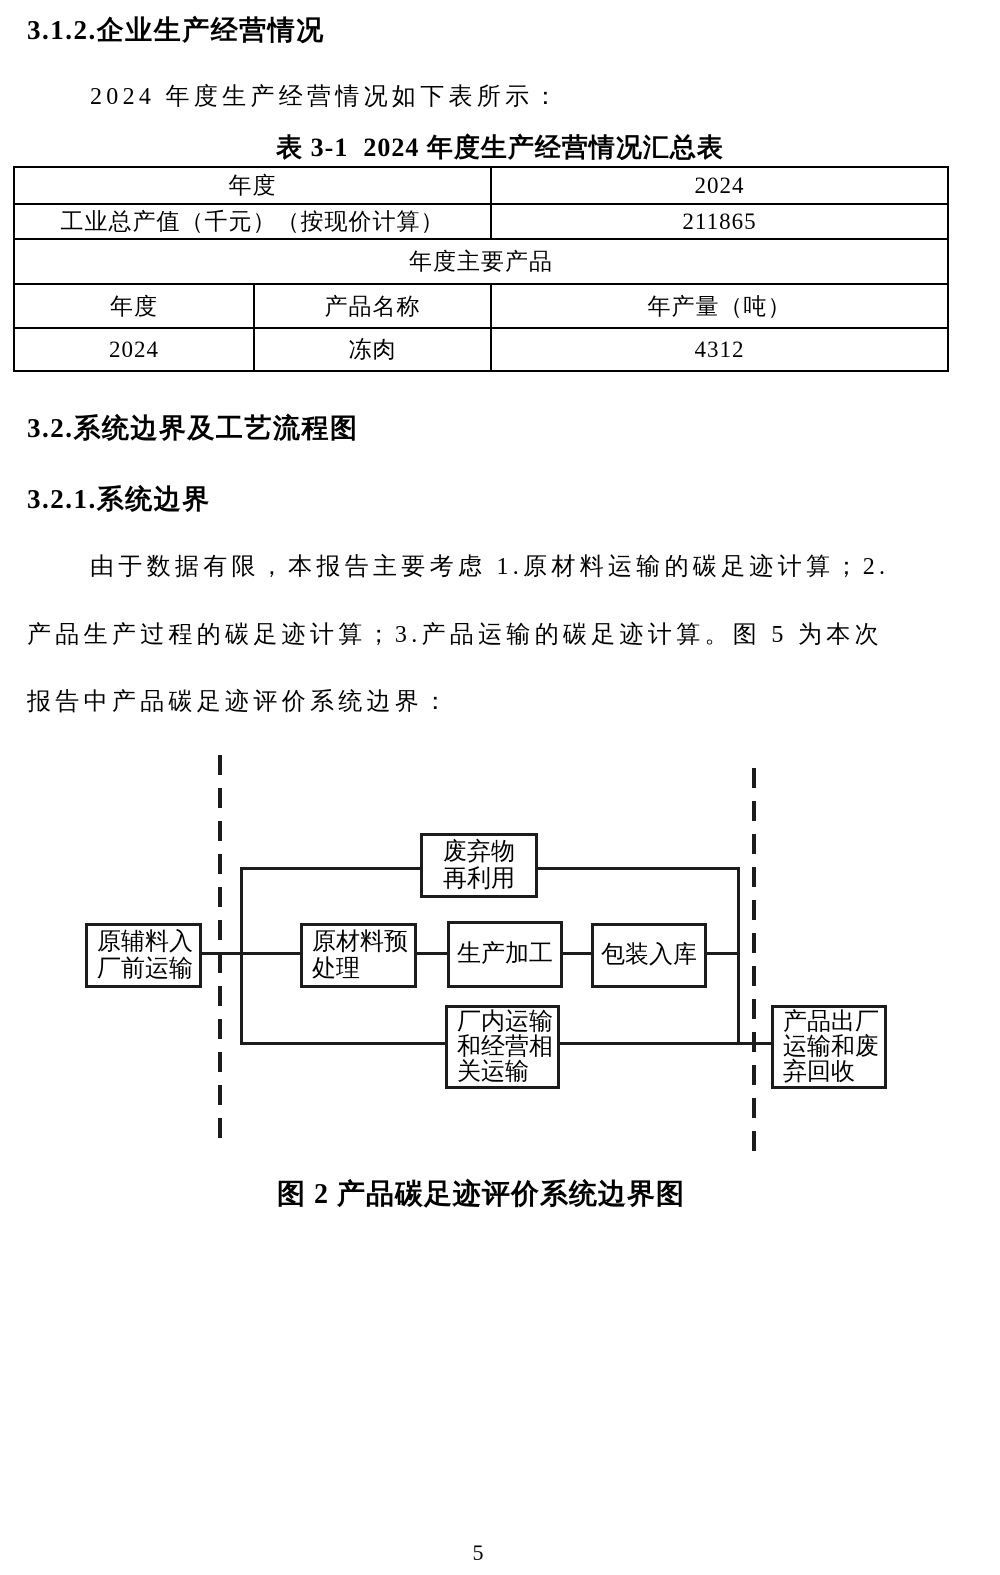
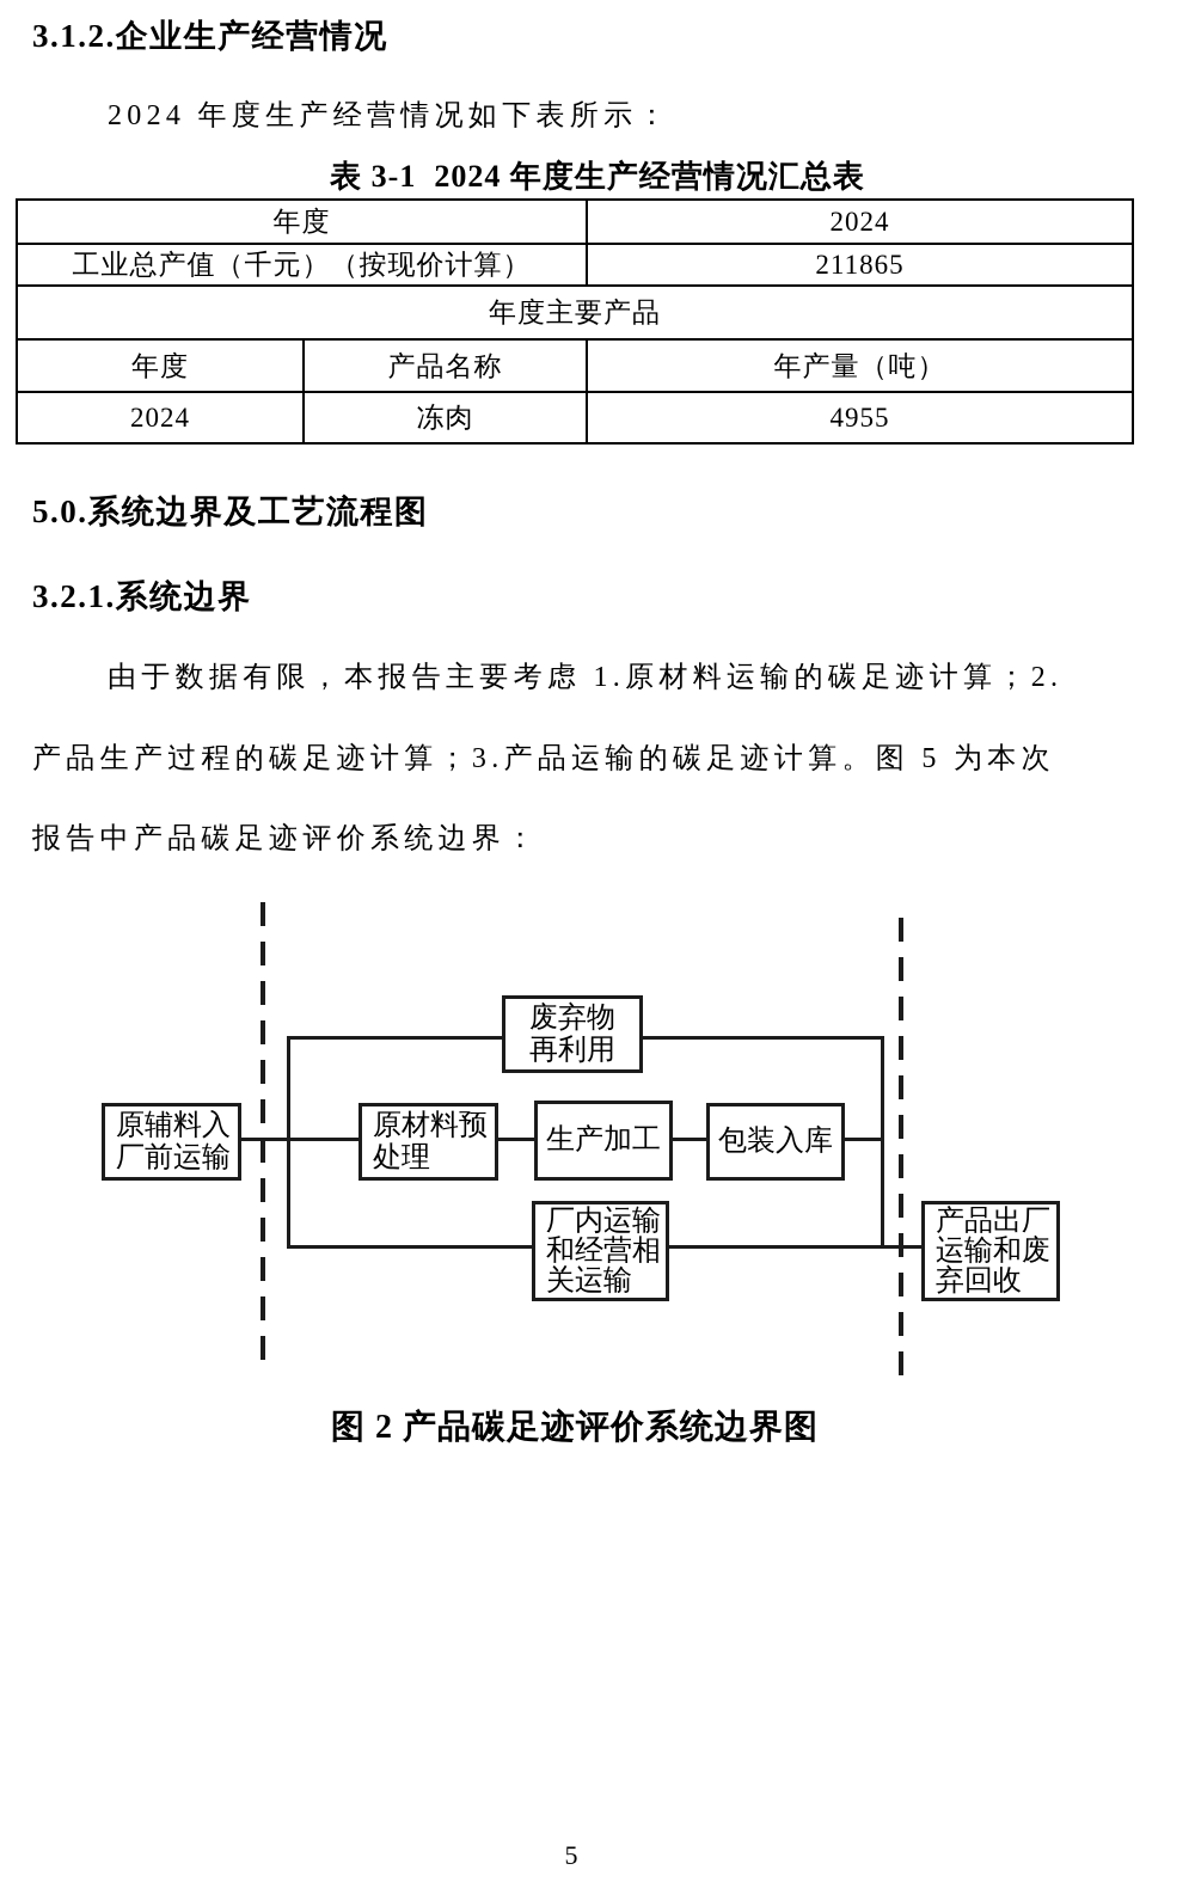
  3.1.2.企业生产经营情况
  2024 年度生产经营情况如下表所示：
  表 3-1 2024 年度生产经营情况汇总表
  年度	2024
  工业总产值（千元）（按现价计算）	211865
  年度主要产品
  年度	产品名称	年产量（吨）
- 2024	冻肉	4312
+ 2024	冻肉	4955
- 3.2.系统边界及工艺流程图
+ 5.0.系统边界及工艺流程图
  3.2.1.系统边界
  由于数据有限，本报告主要考虑 1.原材料运输的碳足迹计算；2.
  产品生产过程的碳足迹计算；3.产品运输的碳足迹计算。图 5 为本次
  报告中产品碳足迹评价系统边界：
  原辅料入
  厂前运输
  废弃物
  再利用
  原材料预
  处理
  生产加工
  包装入库
  厂内运输
  和经营相
  关运输
  产品出厂
  运输和废
  弃回收
  图 2 产品碳足迹评价系统边界图
  5
